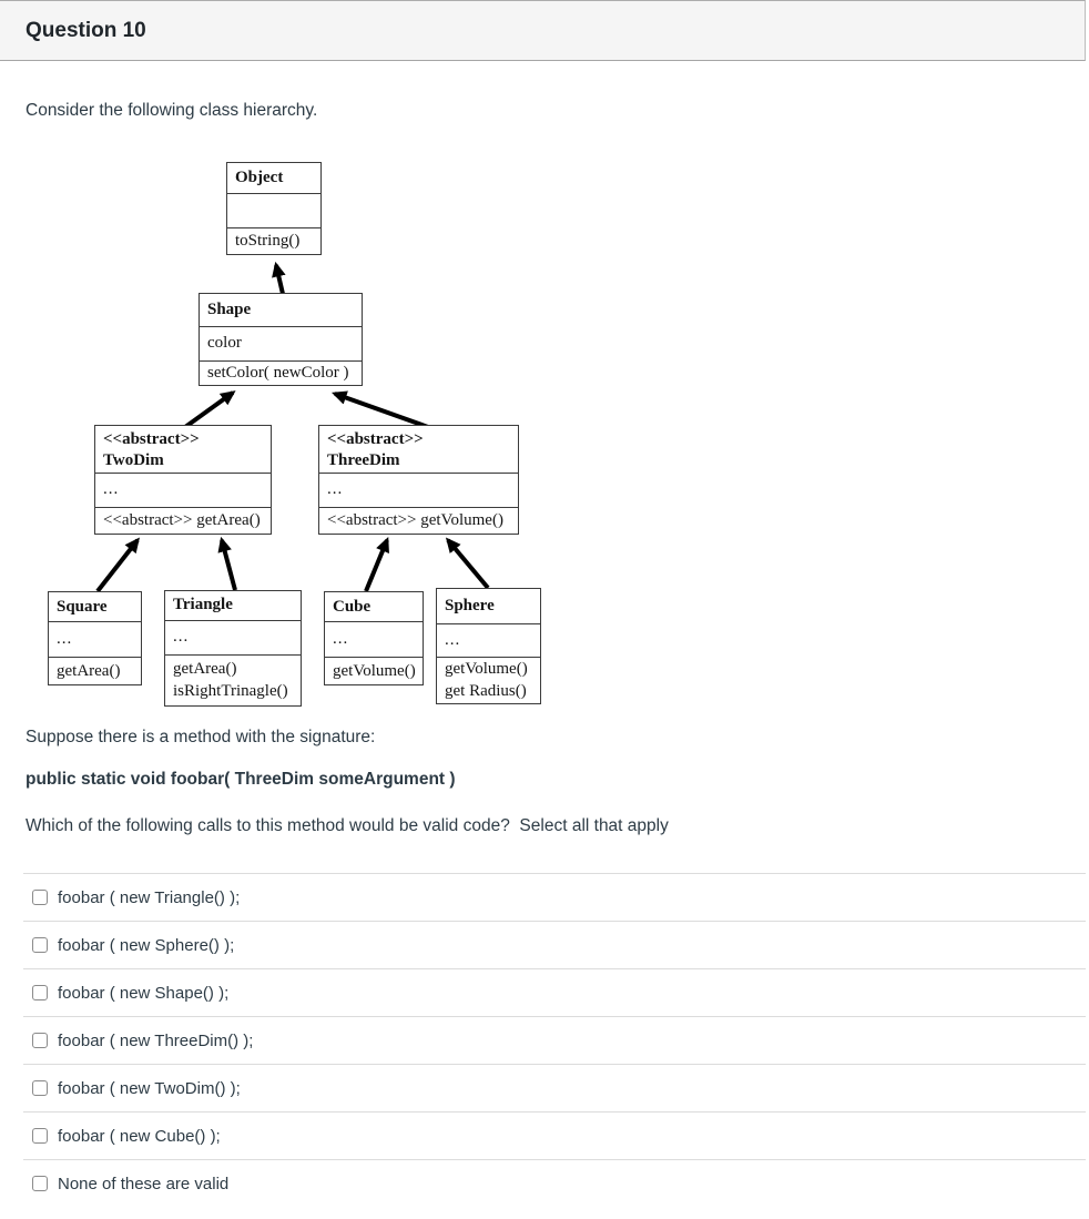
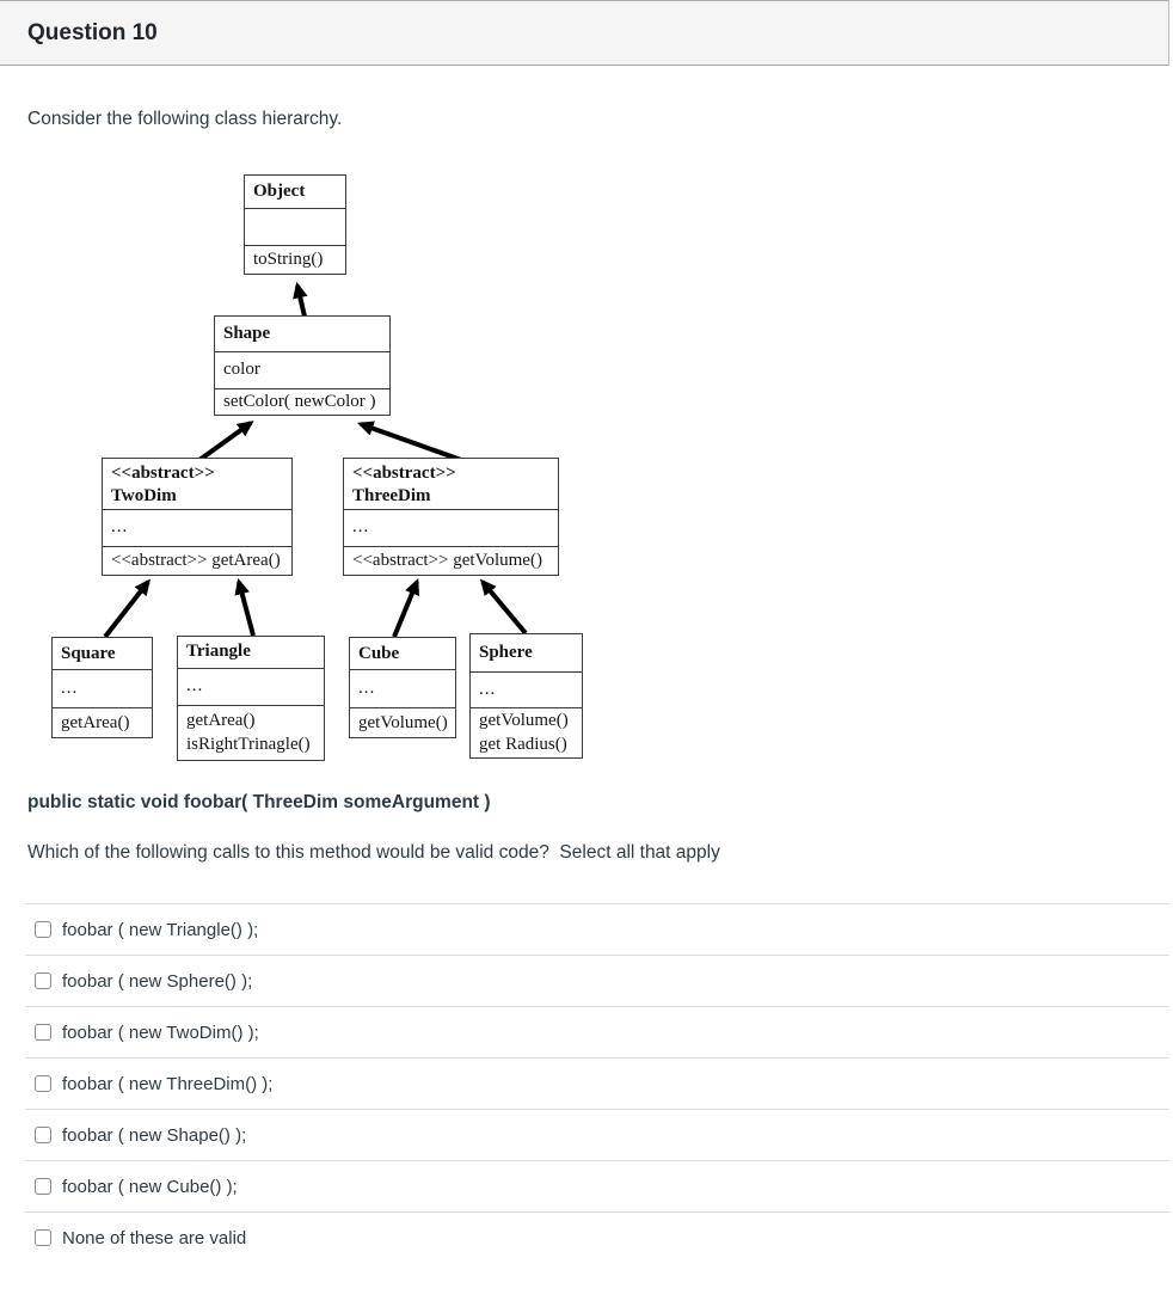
  Question 10
  Consider the following class hierarchy.
  Object
  toString()
  Shape
  color
  setColor( newColor )
  <<abstract>>
  TwoDim
  ...
  <<abstract>> getArea()
  <<abstract>>
  ThreeDim
  ...
  <<abstract>> getVolume()
  Square
  ...
  getArea()
  Triangle
  ...
  getArea()
  isRightTrinagle()
  Cube
  ...
  getVolume()
  Sphere
  ...
  getVolume()
  get Radius()
- Suppose there is a method with the signature:
  public static void foobar( ThreeDim someArgument )
  Which of the following calls to this method would be valid code? Select all that apply
  foobar ( new Triangle() );
  foobar ( new Sphere() );
- foobar ( new Shape() );
+ foobar ( new TwoDim() );
  foobar ( new ThreeDim() );
- foobar ( new TwoDim() );
+ foobar ( new Shape() );
  foobar ( new Cube() );
  None of these are valid
